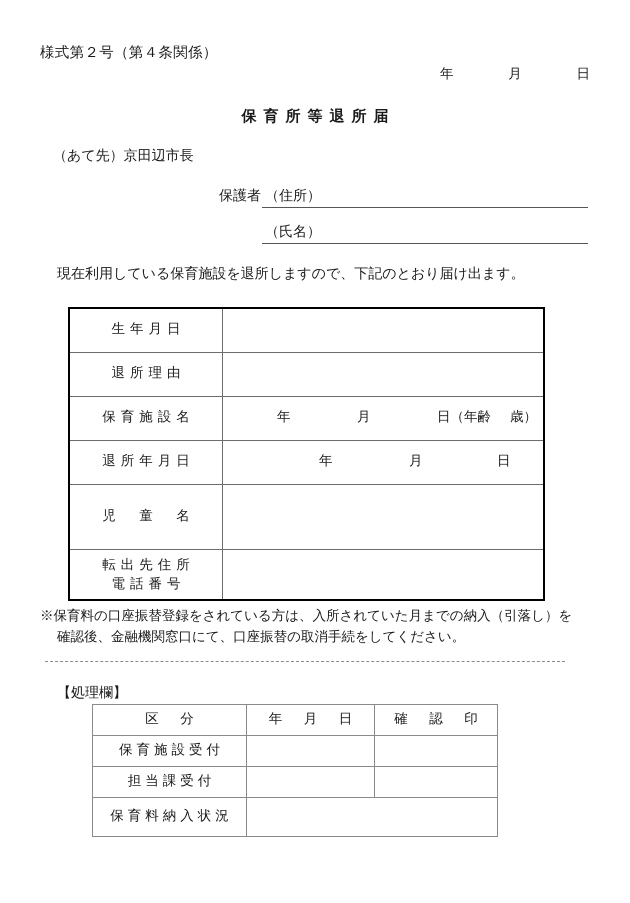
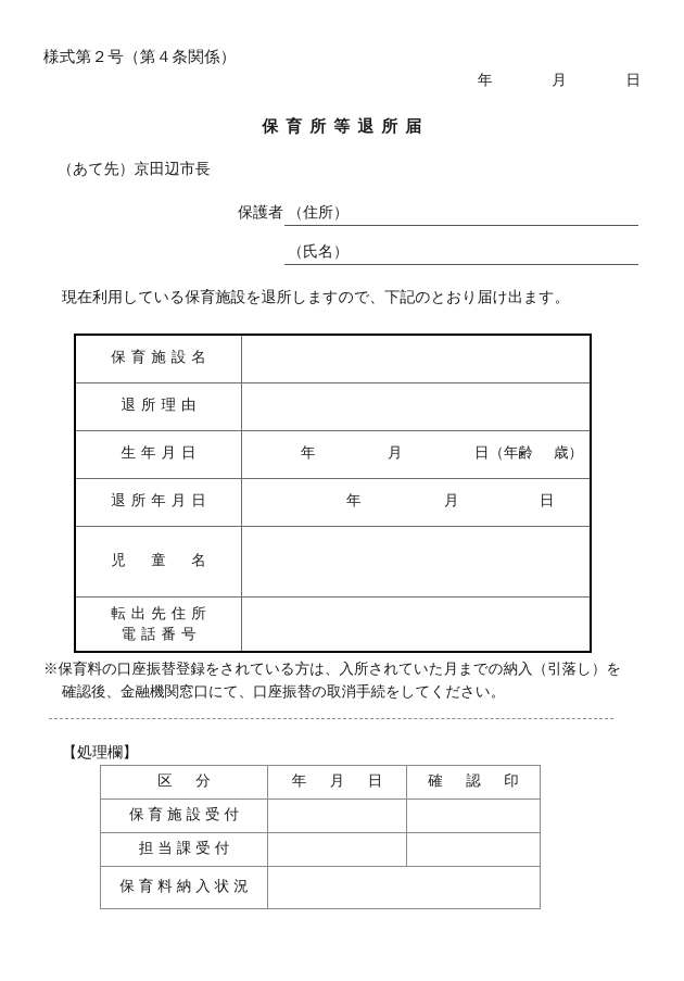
  様式第２号（第４条関係）
  年
  月
  日
  保育所等退所届
  （あて先）京田辺市長
  保護者
  （住所）
  （氏名）
  現在利用している保育施設を退所しますので、下記のとおり届け出ます。
- 生年月日
+ 保育施設名
  退所理由
- 保育施設名	年 月 日（年齢 歳）
+ 生年月日	年 月 日（年齢 歳）
  退所年月日	年 月 日
  児 童 名
  転出先住所 電話番号
  ※保育料の口座振替登録をされている方は、入所されていた月までの納入（引落し）を
  確認後、金融機関窓口にて、口座振替の取消手続をしてください。
  【処理欄】
  区 分	年 月 日	確 認 印
  保育施設受付
  担当課受付
  保育料納入状況
